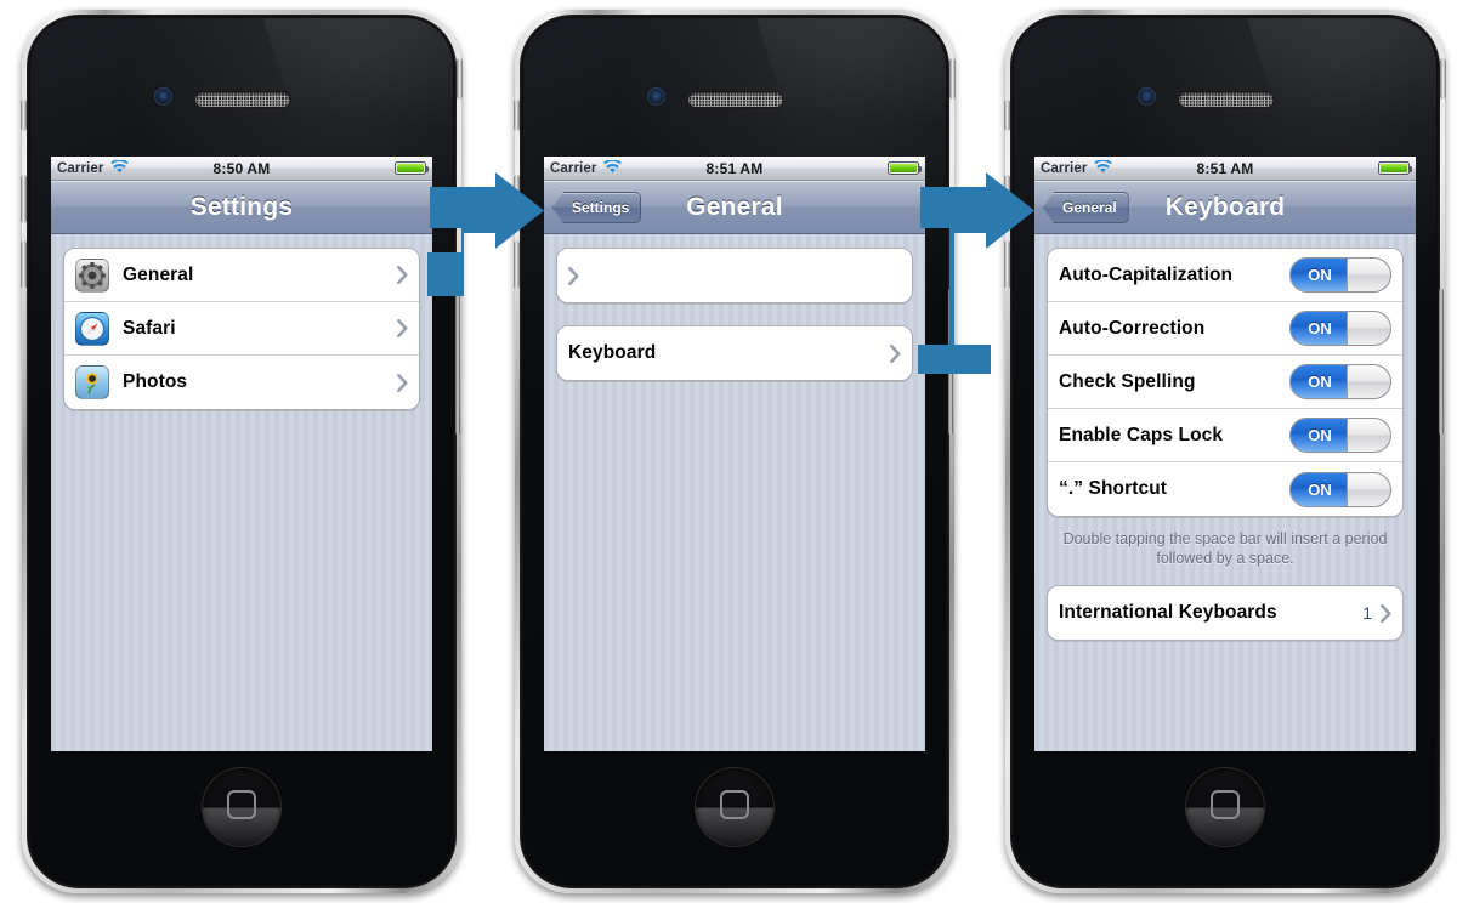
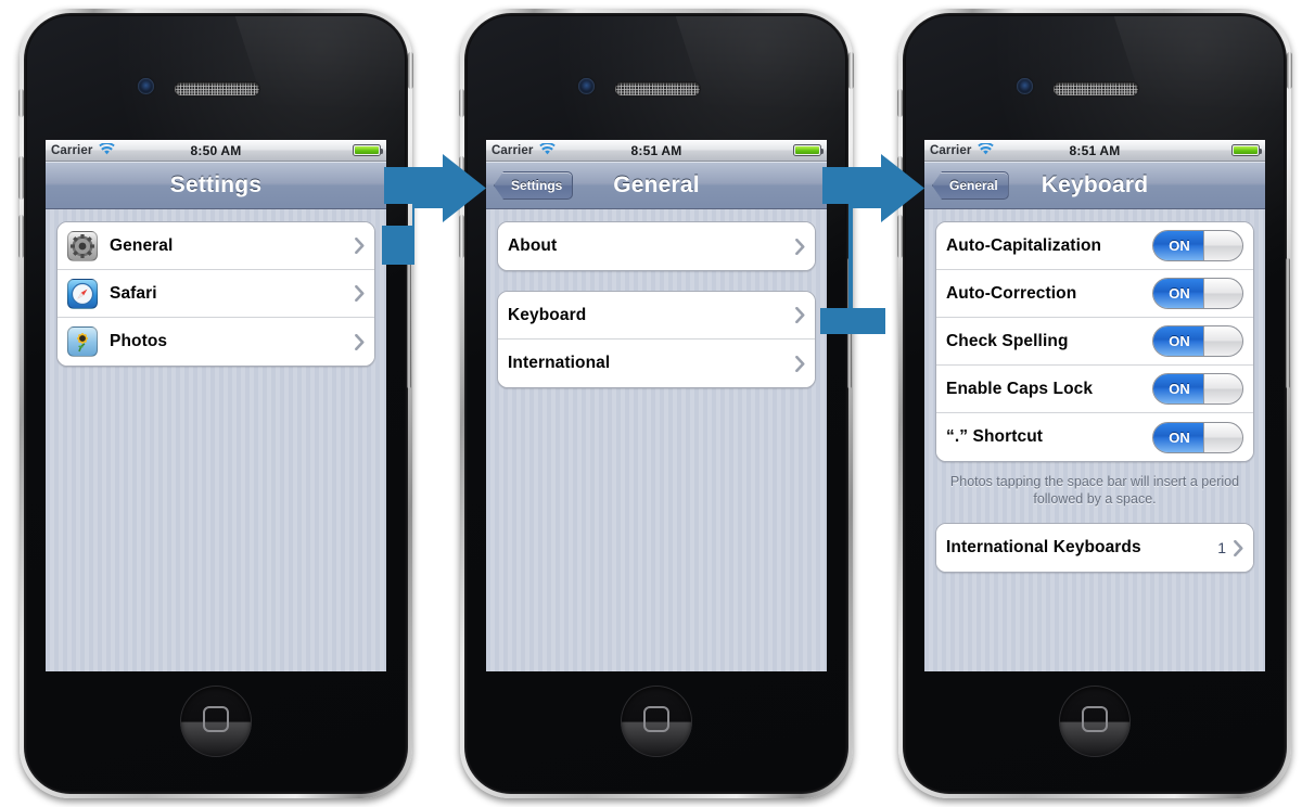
  Carrier
  8:50 AM
  Settings
  General
  Safari
  Photos
  Carrier
  8:51 AM
  Settings
  General
+ About
  Keyboard
+ International
  Carrier
  8:51 AM
  General
  Keyboard
  Auto-Capitalization
  ON
  Auto-Correction
  ON
  Check Spelling
  ON
  Enable Caps Lock
  ON
  “.” Shortcut
  ON
- Double tapping the space bar will insert a period followed by a space.
+ Photos tapping the space bar will insert a period followed by a space.
  International Keyboards
  1
